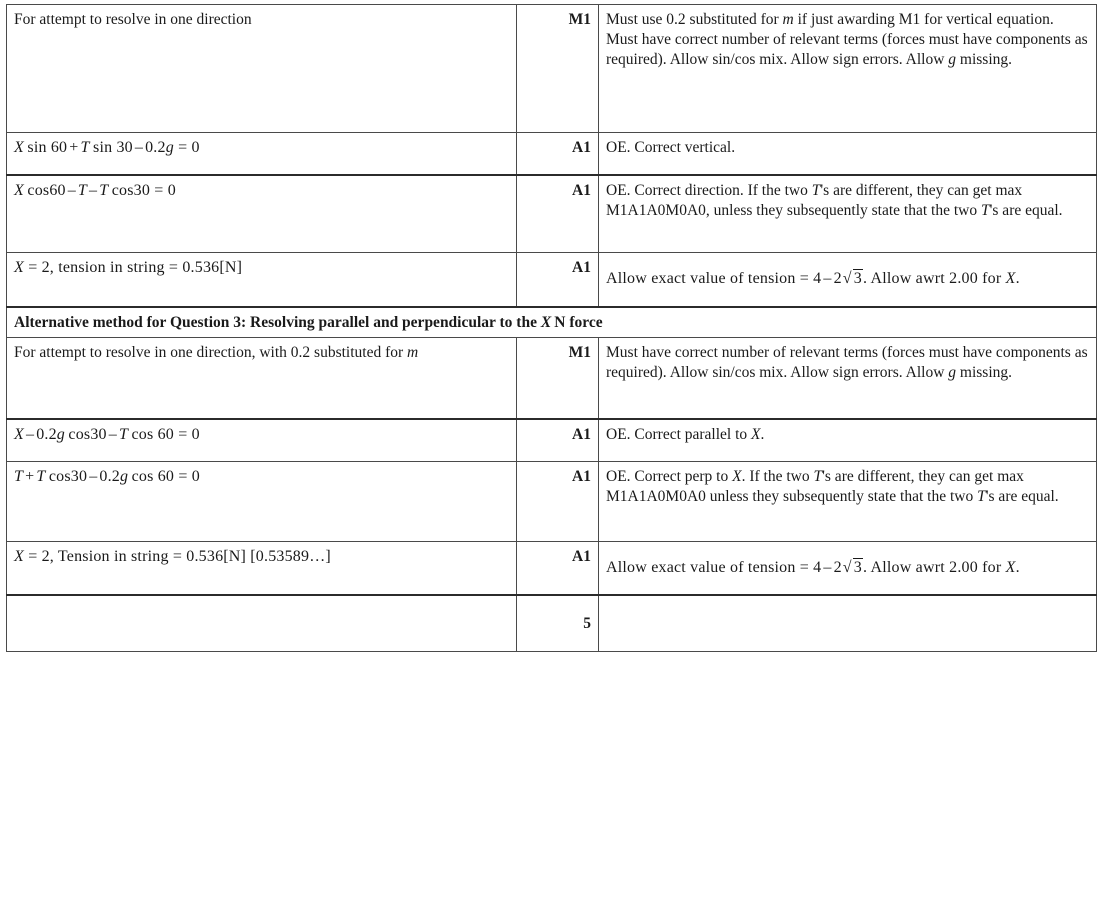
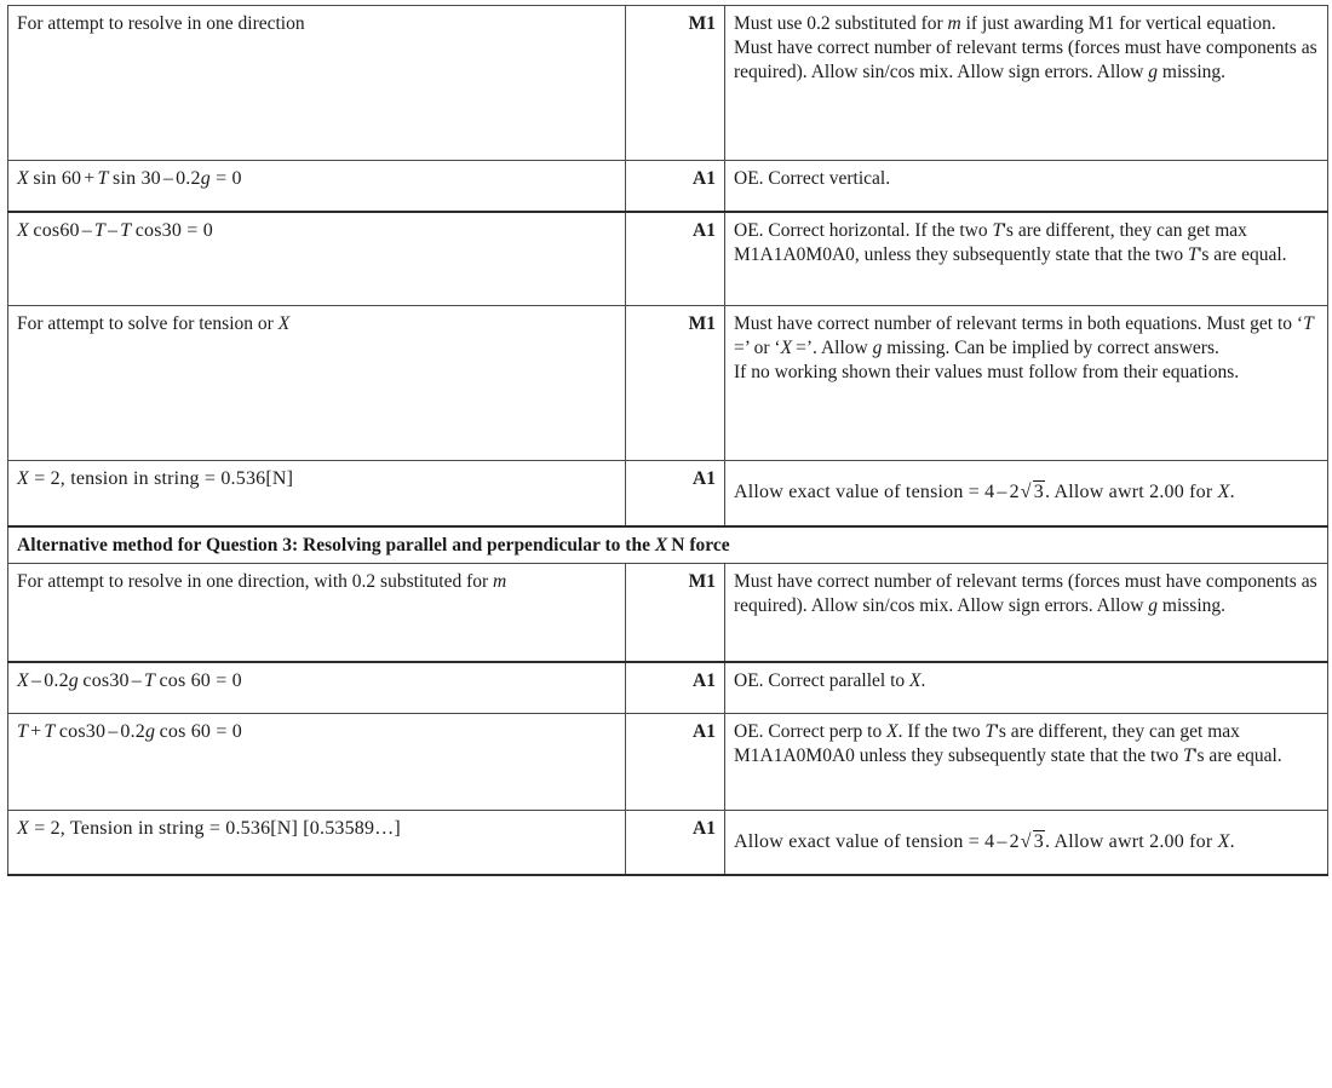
  For attempt to resolve in one direction	M1	Must use 0.2 substituted for m if just awarding M1 for vertical equation. Must have correct number of relevant terms (forces must have components as required). Allow sin/cos mix. Allow sign errors. Allow g missing.
  X sin 60+T sin 30–0.2g = 0	A1	OE. Correct vertical.
- X cos60–T–T cos30 = 0	A1	OE. Correct direction. If the two T's are different, they can get max M1A1A0M0A0, unless they subsequently state that the two T's are equal.
+ X cos60–T–T cos30 = 0	A1	OE. Correct horizontal. If the two T's are different, they can get max M1A1A0M0A0, unless they subsequently state that the two T's are equal.
+ For attempt to solve for tension or X	M1	Must have correct number of relevant terms in both equations. Must get to ‘T =’ or ‘X =’. Allow g missing. Can be implied by correct answers. If no working shown their values must follow from their equations.
  X = 2, tension in string = 0.536[N]	A1	Allow exact value of tension = 4–2√3. Allow awrt 2.00 for X.
  Alternative method for Question 3: Resolving parallel and perpendicular to the X N force
  For attempt to resolve in one direction, with 0.2 substituted for m	M1	Must have correct number of relevant terms (forces must have components as required). Allow sin/cos mix. Allow sign errors. Allow g missing.
  X–0.2g cos30–T cos 60 = 0	A1	OE. Correct parallel to X.
  T+T cos30–0.2g cos 60 = 0	A1	OE. Correct perp to X. If the two T's are different, they can get max M1A1A0M0A0 unless they subsequently state that the two T's are equal.
  X = 2, Tension in string = 0.536[N] [0.53589…]	A1	Allow exact value of tension = 4–2√3. Allow awrt 2.00 for X.
- 	5
